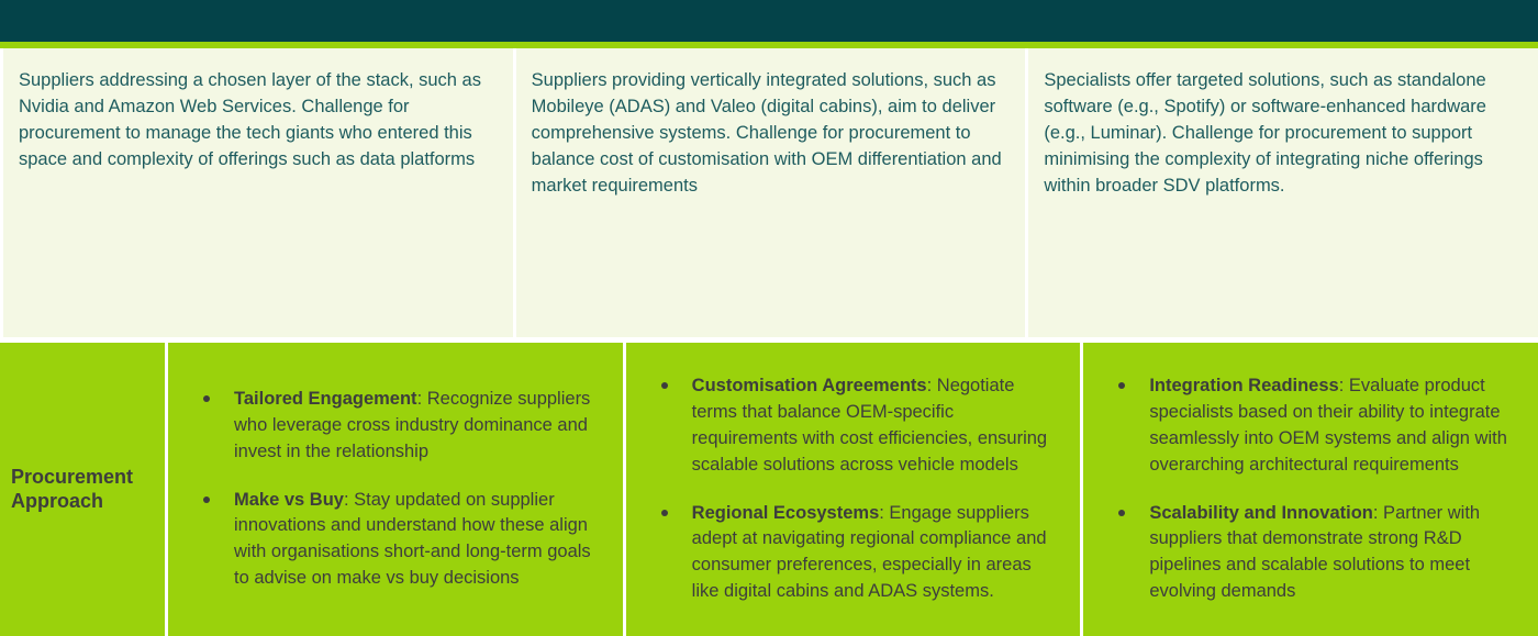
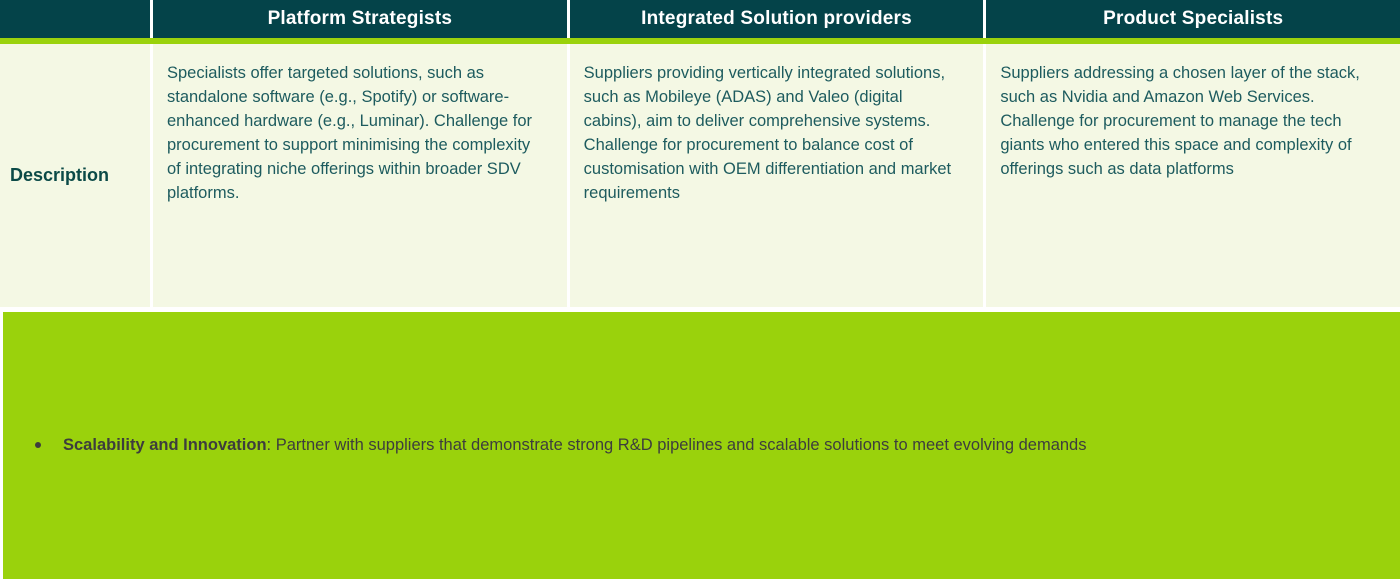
+ Platform Strategists
+ Integrated Solution providers
+ Product Specialists
+ Description
- Suppliers addressing a chosen layer of the stack, such as Nvidia and Amazon Web Services. Challenge for procurement to manage the tech giants who entered this space and complexity of offerings such as data platforms
+ Specialists offer targeted solutions, such as standalone software (e.g., Spotify) or software-enhanced hardware (e.g., Luminar). Challenge for procurement to support minimising the complexity of integrating niche offerings within broader SDV platforms.
  Suppliers providing vertically integrated solutions, such as Mobileye (ADAS) and Valeo (digital cabins), aim to deliver comprehensive systems. Challenge for procurement to balance cost of customisation with OEM differentiation and market requirements
- Specialists offer targeted solutions, such as standalone software (e.g., Spotify) or software-enhanced hardware (e.g., Luminar). Challenge for procurement to support minimising the complexity of integrating niche offerings within broader SDV platforms.
+ Suppliers addressing a chosen layer of the stack, such as Nvidia and Amazon Web Services. Challenge for procurement to manage the tech giants who entered this space and complexity of offerings such as data platforms
- Procurement Approach
- Tailored Engagement: Recognize suppliers who leverage cross industry dominance and invest in the relationship
- Make vs Buy: Stay updated on supplier innovations and understand how these align with organisations short-and long-term goals to advise on make vs buy decisions
- Customisation Agreements: Negotiate terms that balance OEM-specific requirements with cost efficiencies, ensuring scalable solutions across vehicle models
- Regional Ecosystems: Engage suppliers adept at navigating regional compliance and consumer preferences, especially in areas like digital cabins and ADAS systems.
- Integration Readiness: Evaluate product specialists based on their ability to integrate seamlessly into OEM systems and align with overarching architectural requirements
  Scalability and Innovation: Partner with suppliers that demonstrate strong R&D pipelines and scalable solutions to meet evolving demands
